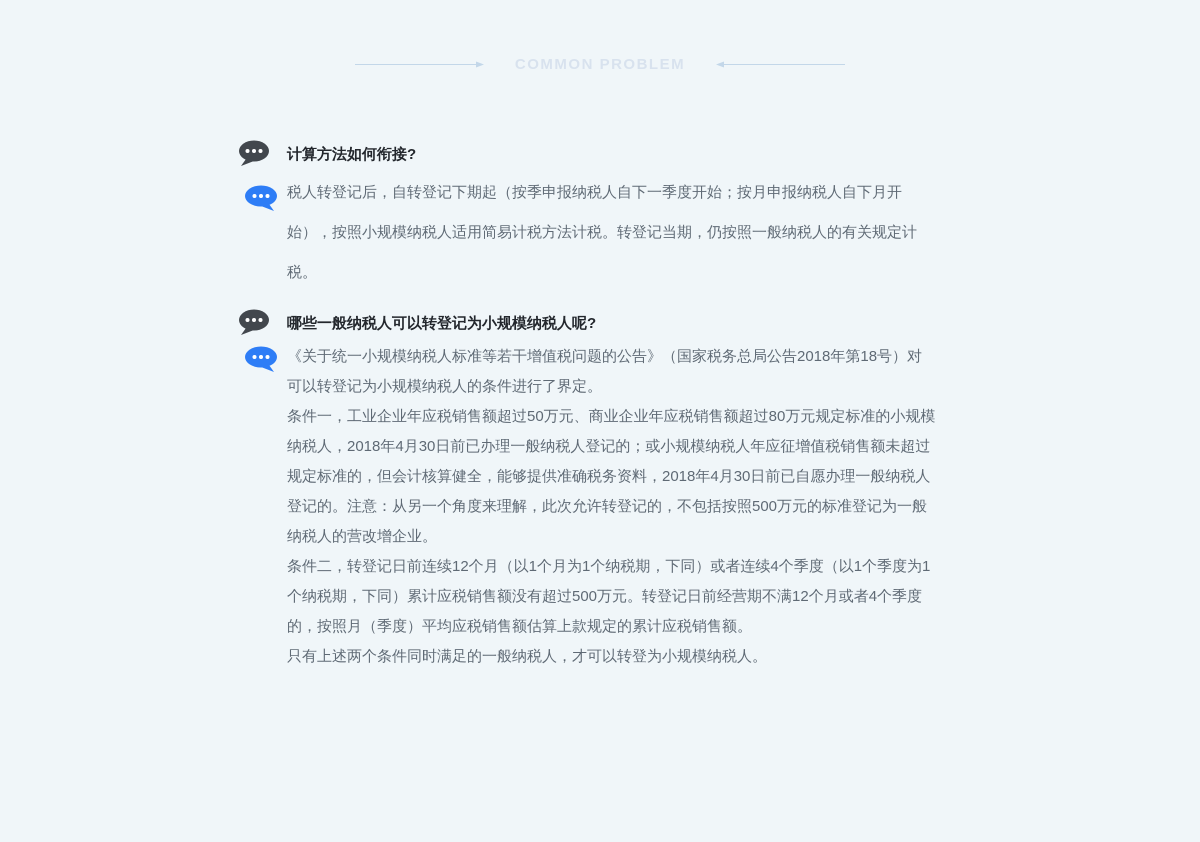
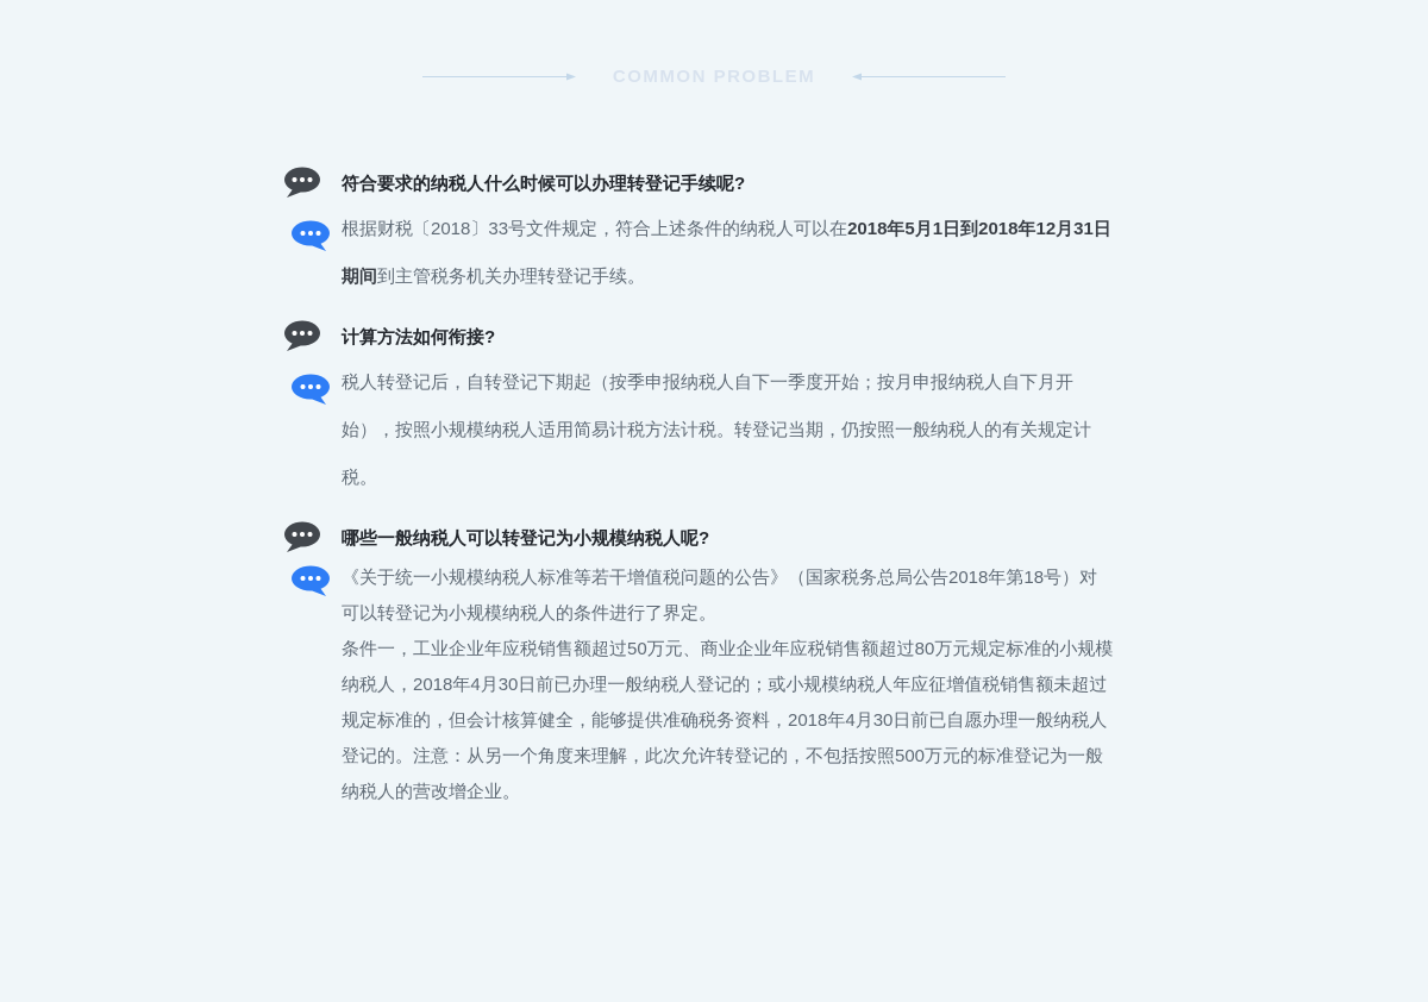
  COMMON PROBLEM
+ 符合要求的纳税人什么时候可以办理转登记手续呢?
+ 根据财税〔2018〕33号文件规定，符合上述条件的纳税人可以在2018年5月1日到2018年12月31日期间到主管税务机关办理转登记手续。
  计算方法如何衔接?
  税人转登记后，自转登记下期起（按季申报纳税人自下一季度开始；按月申报纳税人自下月开始），按照小规模纳税人适用简易计税方法计税。转登记当期，仍按照一般纳税人的有关规定计税。
  哪些一般纳税人可以转登记为小规模纳税人呢?
  《关于统一小规模纳税人标准等若干增值税问题的公告》（国家税务总局公告2018年第18号）对可以转登记为小规模纳税人的条件进行了界定。
  条件一，工业企业年应税销售额超过50万元、商业企业年应税销售额超过80万元规定标准的小规模纳税人，2018年4月30日前已办理一般纳税人登记的；或小规模纳税人年应征增值税销售额未超过规定标准的，但会计核算健全，能够提供准确税务资料，2018年4月30日前已自愿办理一般纳税人登记的。注意：从另一个角度来理解，此次允许转登记的，不包括按照500万元的标准登记为一般纳税人的营改增企业。
- 条件二，转登记日前连续12个月（以1个月为1个纳税期，下同）或者连续4个季度（以1个季度为1个纳税期，下同）累计应税销售额没有超过500万元。转登记日前经营期不满12个月或者4个季度的，按照月（季度）平均应税销售额估算上款规定的累计应税销售额。
- 只有上述两个条件同时满足的一般纳税人，才可以转登为小规模纳税人。
